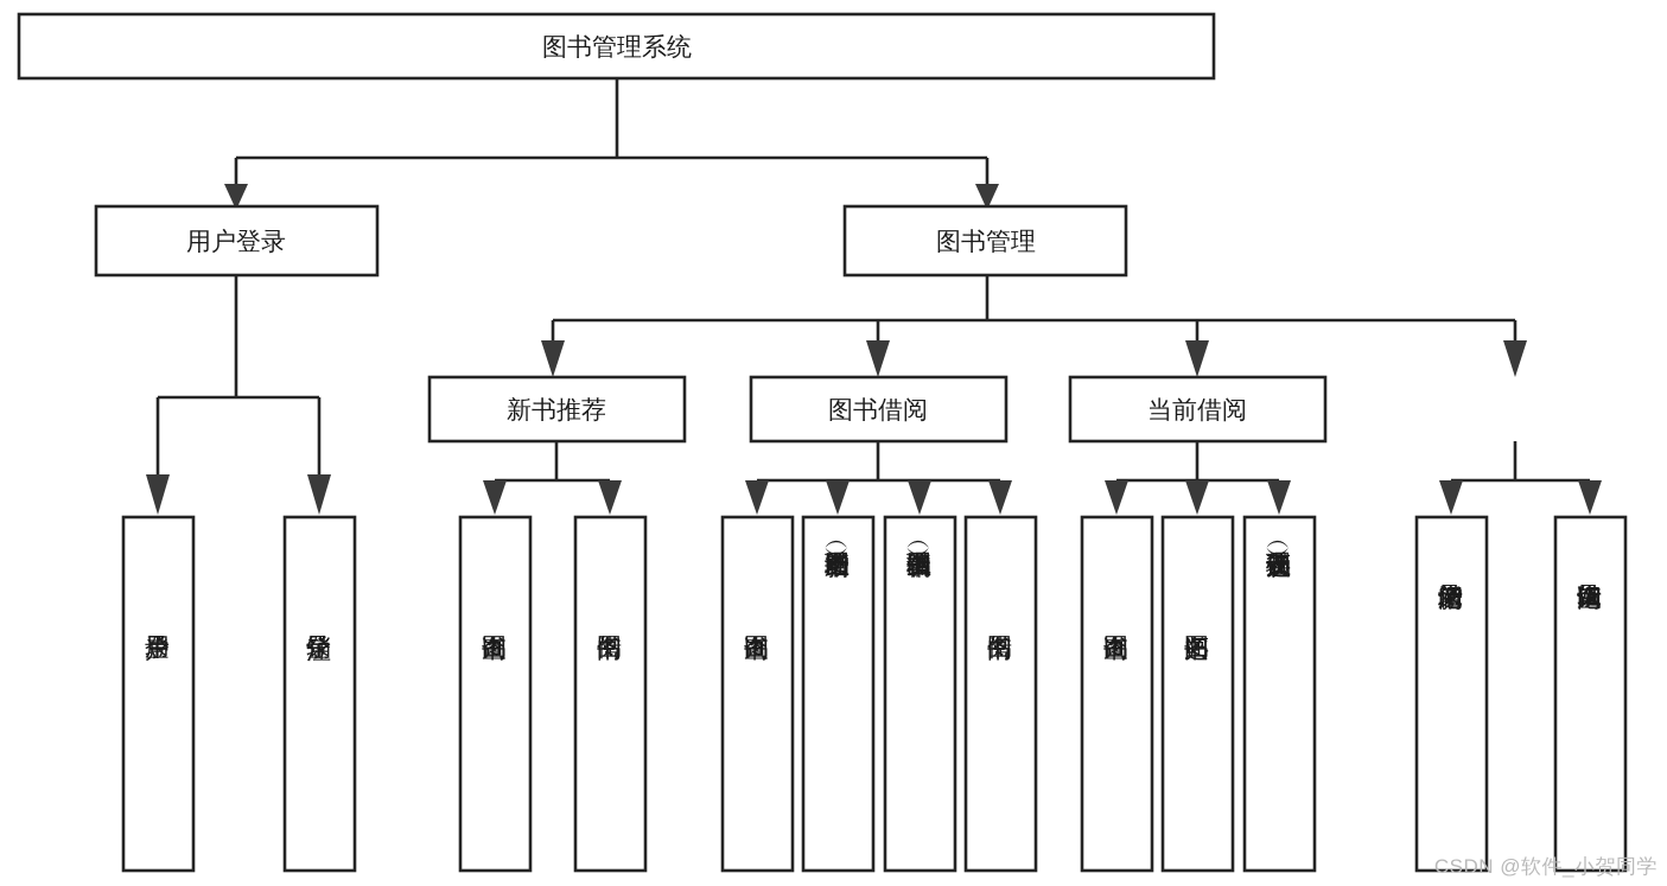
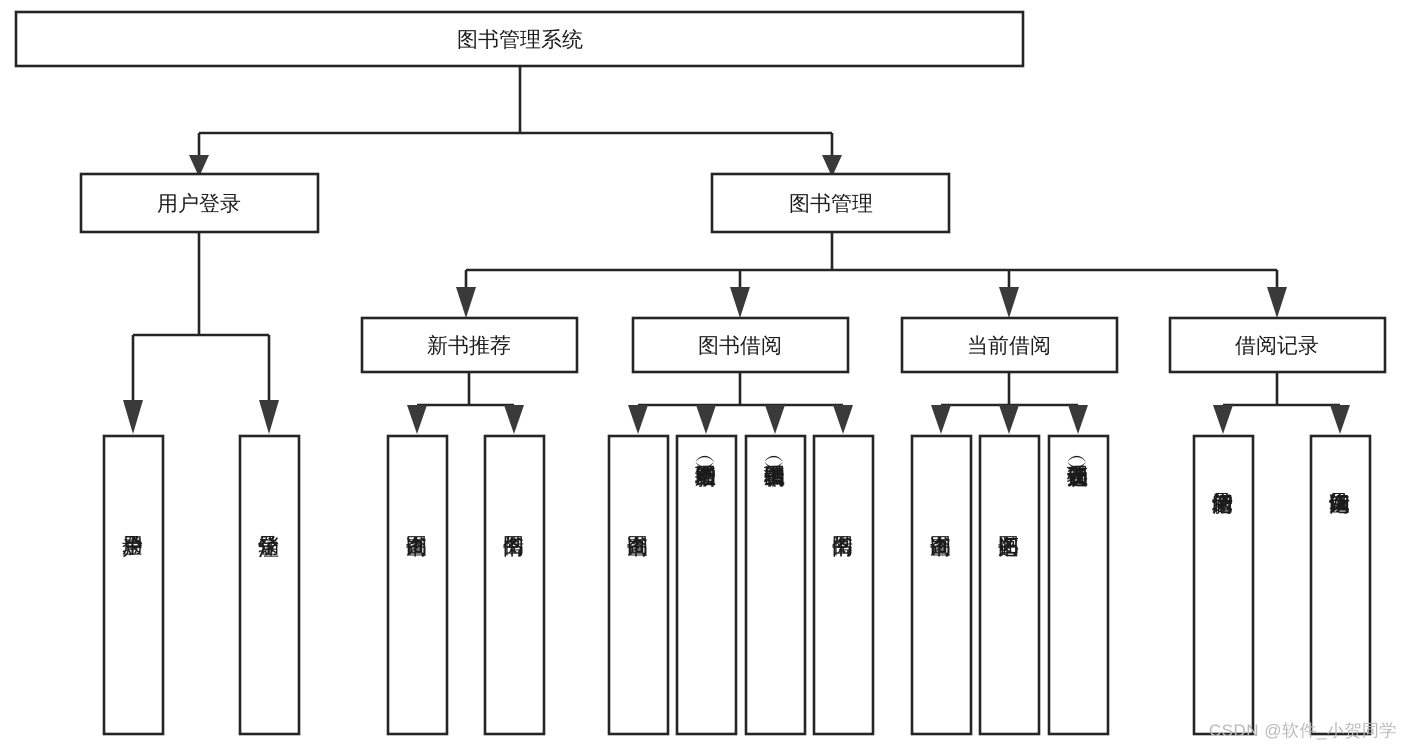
  图书管理系统
  用户登录
  图书管理
  新书推荐
  图书借阅
  当前借阅
+ 借阅记录
  CSDN @软件_小贺同学
